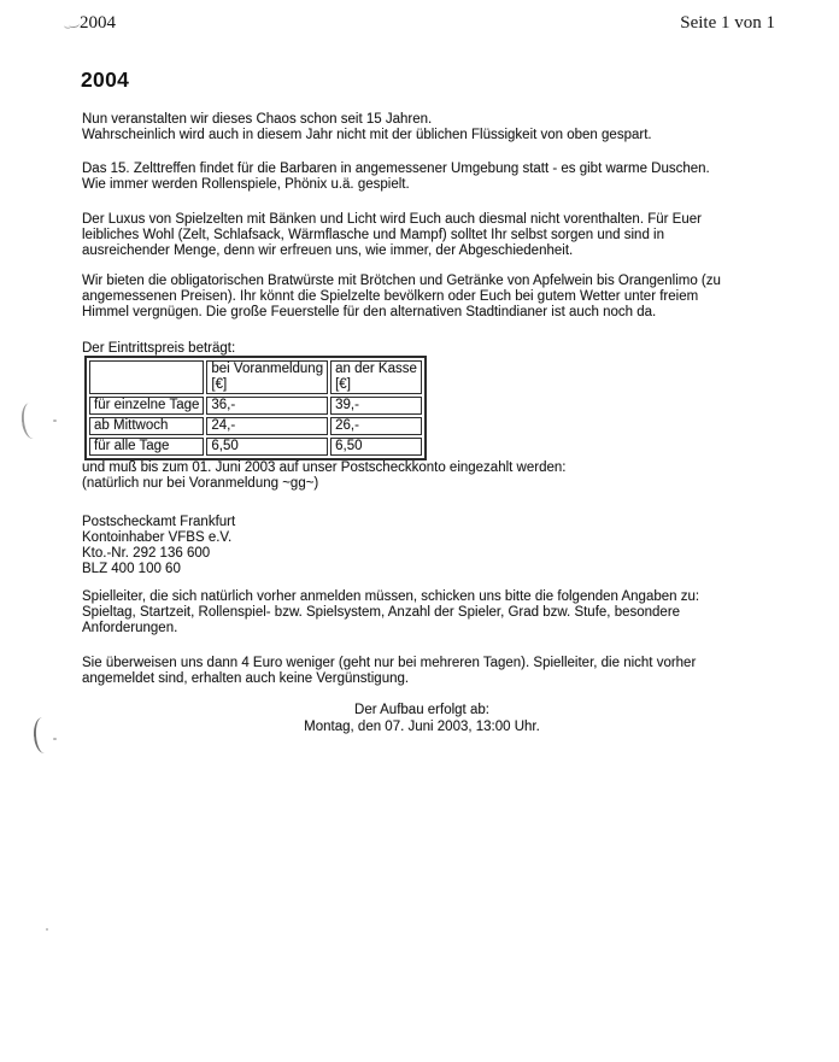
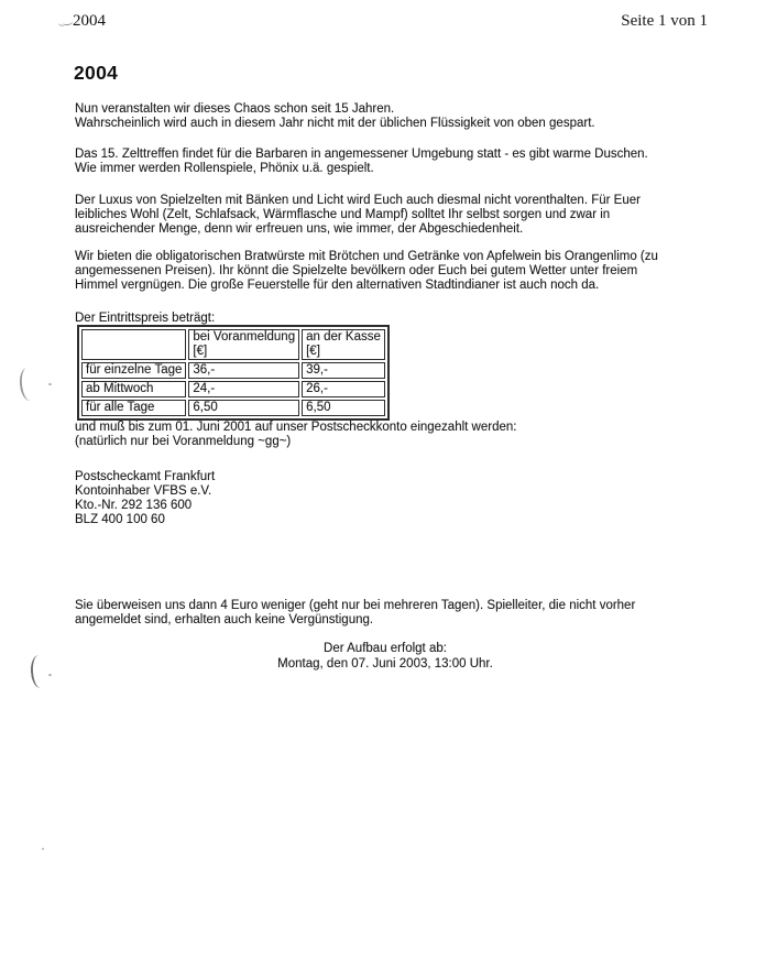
  2004
  Seite 1 von 1
  2004
  Nun veranstalten wir dieses Chaos schon seit 15 Jahren.
  Wahrscheinlich wird auch in diesem Jahr nicht mit der üblichen Flüssigkeit von oben gespart.
  Das 15. Zelttreffen findet für die Barbaren in angemessener Umgebung statt - es gibt warme Duschen.
  Wie immer werden Rollenspiele, Phönix u.ä. gespielt.
  Der Luxus von Spielzelten mit Bänken und Licht wird Euch auch diesmal nicht vorenthalten. Für Euer
- leibliches Wohl (Zelt, Schlafsack, Wärmflasche und Mampf) solltet Ihr selbst sorgen und sind in
+ leibliches Wohl (Zelt, Schlafsack, Wärmflasche und Mampf) solltet Ihr selbst sorgen und zwar in
  ausreichender Menge, denn wir erfreuen uns, wie immer, der Abgeschiedenheit.
  Wir bieten die obligatorischen Bratwürste mit Brötchen und Getränke von Apfelwein bis Orangenlimo (zu
  angemessenen Preisen). Ihr könnt die Spielzelte bevölkern oder Euch bei gutem Wetter unter freiem
  Himmel vergnügen. Die große Feuerstelle für den alternativen Stadtindianer ist auch noch da.
  Der Eintrittspreis beträgt:
  	bei Voranmeldung [€]	an der Kasse [€]
  für einzelne Tage	36,-	39,-
  ab Mittwoch	24,-	26,-
  für alle Tage	6,50	6,50
- und muß bis zum 01. Juni 2003 auf unser Postscheckkonto eingezahlt werden:
+ und muß bis zum 01. Juni 2001 auf unser Postscheckkonto eingezahlt werden:
  (natürlich nur bei Voranmeldung ~gg~)
  Postscheckamt Frankfurt
  Kontoinhaber VFBS e.V.
  Kto.-Nr. 292 136 600
  BLZ 400 100 60
- Spielleiter, die sich natürlich vorher anmelden müssen, schicken uns bitte die folgenden Angaben zu:
- Spieltag, Startzeit, Rollenspiel- bzw. Spielsystem, Anzahl der Spieler, Grad bzw. Stufe, besondere
- Anforderungen.
  Sie überweisen uns dann 4 Euro weniger (geht nur bei mehreren Tagen). Spielleiter, die nicht vorher
  angemeldet sind, erhalten auch keine Vergünstigung.
  Der Aufbau erfolgt ab:
  Montag, den 07. Juni 2003, 13:00 Uhr.
